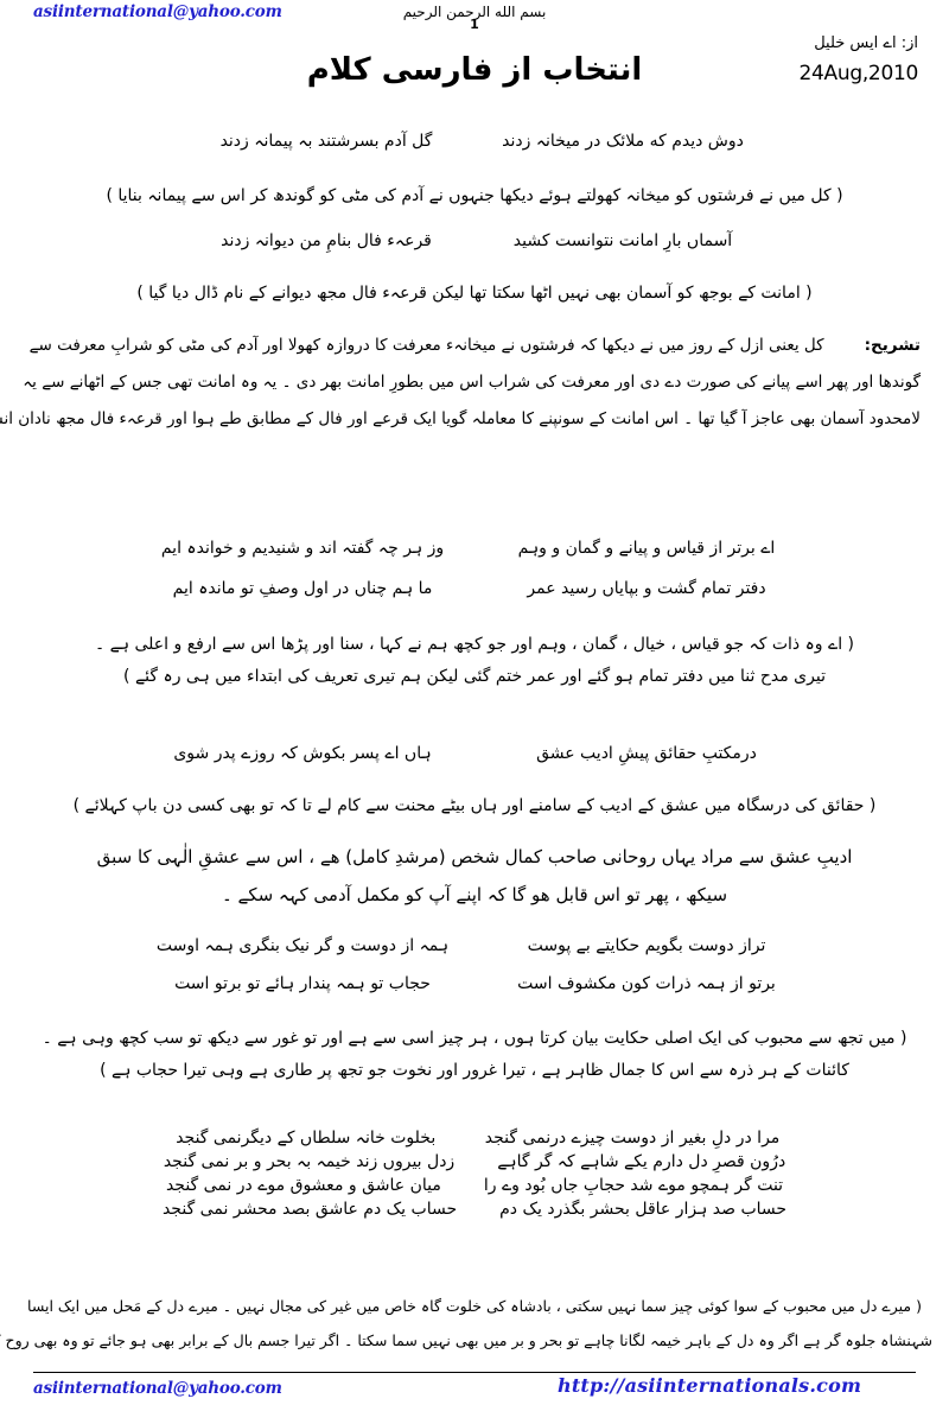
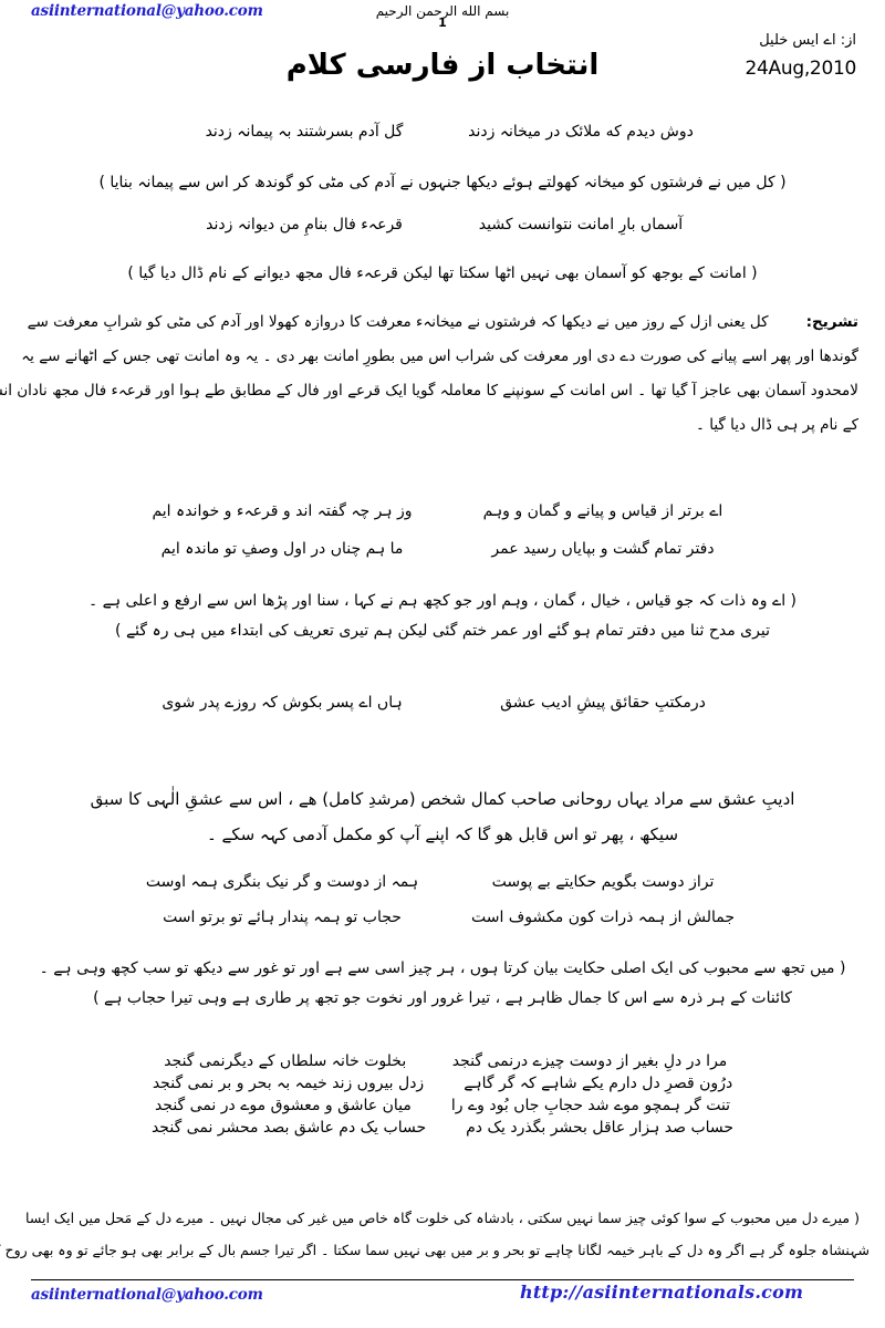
  asiinternational@yahoo.com
  بسم الله الرحمن الرحيم
  1
  از: اے ایس خلیل
  24Aug,2010
  انتخاب از فارسی کلام
  دوش دیدم که ملائک در میخانہ زدند
  گل آدم بسرشتند بہ پیمانہ زدند
  ( کل میں نے فرشتوں کو میخانہ کھولتے ہوئے دیکھا جنہوں نے آدم کی مٹی کو گوندھ کر اس سے پیمانہ بنایا )
  آسماں بارِ امانت نتوانست کشید
  قرعہء فال بنامِ من دیوانہ زدند
  ( امانت کے بوجھ کو آسمان بھی نہیں اٹھا سکتا تھا لیکن قرعہء فال مجھ دیوانے کے نام ڈال دیا گیا )
  تشریح:کل یعنی ازل کے روز میں نے دیکھا کہ فرشتوں نے میخانہء معرفت کا دروازہ کھولا اور آدم کی مٹی کو شرابِ معرفت سے
  گوندھا اور پھر اسے پیانے کی صورت دے دی اور معرفت کی شراب اس میں بطورِ امانت بھر دی ۔ یہ وہ امانت تھی جس کے اٹھانے سے یہ
  لامحدود آسمان بھی عاجز آ گیا تھا ۔ اس امانت کے سونپنے کا معاملہ گویا ایک قرعے اور فال کے مطابق طے ہوا اور قرعہء فال مجھ نادان ان
+ کے نام پر ہی ڈال دیا گیا ۔
  اے برتر از قیاس و پیانے و گمان و وہم
- وز ہر چہ گفتہ اند و شنیدیم و خواندہ ایم
+ وز ہر چہ گفتہ اند و قرعہء و خواندہ ایم
  دفتر تمام گشت و بپایاں رسید عمر
  ما ہم چناں در اول وصفِ تو ماندہ ایم
  ( اے وہ ذات کہ جو قیاس ، خیال ، گمان ، وہم اور جو کچھ ہم نے کہا ، سنا اور پڑھا اس سے ارفع و اعلی ہے ۔
  تیری مدح ثنا میں دفتر تمام ہو گئے اور عمر ختم گئی لیکن ہم تیری تعریف کی ابتداء میں ہی رہ گئے )
  درمکتبِ حقائق پیشِ ادیب عشق
  ہاں اے پسر بکوش کہ روزے پدر شوی
- ( حقائق کی درسگاہ میں عشق کے ادیب کے سامنے اور ہاں بیٹے محنت سے کام لے تا کہ تو بھی کسی دن باپ کہلائے )
  ادیبِ عشق سے مراد یہاں روحانی صاحب کمال شخص (مرشدِ کامل) ھے ، اس سے عشقِ الٰہی کا سبق
  سیکھ ، پھر تو اس قابل ھو گا کہ اپنے آپ کو مکمل آدمی کہہ سکے ۔
  تراز دوست بگویم حکایتے بے پوست
  ہمہ از دوست و گر نیک بنگری ہمہ اوست
- برتو از ہمہ ذرات کون مکشوف است
+ جمالش از ہمہ ذرات کون مکشوف است
  حجاب تو ہمہ پندار ہائے تو برتو است
  ( میں تجھ سے محبوب کی ایک اصلی حکایت بیان کرتا ہوں ، ہر چیز اسی سے ہے اور تو غور سے دیکھ تو سب کچھ وہی ہے ۔
  کائنات کے ہر ذرہ سے اس کا جمال ظاہر ہے ، تیرا غرور اور نخوت جو تجھ پر طاری ہے وہی تیرا حجاب ہے )
  مرا در دلِ بغیر از دوست چیزے درنمی گنجد
  بخلوت خانہ سلطاں کے دیگرنمی گنجد
  درُون قصرِ دل دارم یکے شاہے کہ گر گاہے
  زدل بیروں زند خیمہ بہ بحر و بر نمی گنجد
  تنت گر ہمچو موے شد حجابِ جاں بُود وے را
  میان عاشق و معشوق موے در نمی گنجد
  حساب صد ہزار عاقل بحشر بگذرد یک دم
  حساب یک دم عاشق بصد محشر نمی گنجد
  ( میرے دل میں محبوب کے سوا کوئی چیز سما نہیں سکتی ، بادشاہ کی خلوت گاہ خاص میں غیر کی مجال نہیں ۔ میرے دل کے مَحل میں ایک ایسا
  شہنشاہ جلوہ گر ہے اگر وہ دل کے باہر خیمہ لگانا چاہے تو بحر و بر میں بھی نہیں سما سکتا ۔ اگر تیرا جسم بال کے برابر بھی ہو جائے تو وہ بھی روح
  asiinternational@yahoo.com
  http://asiinternationals.com
